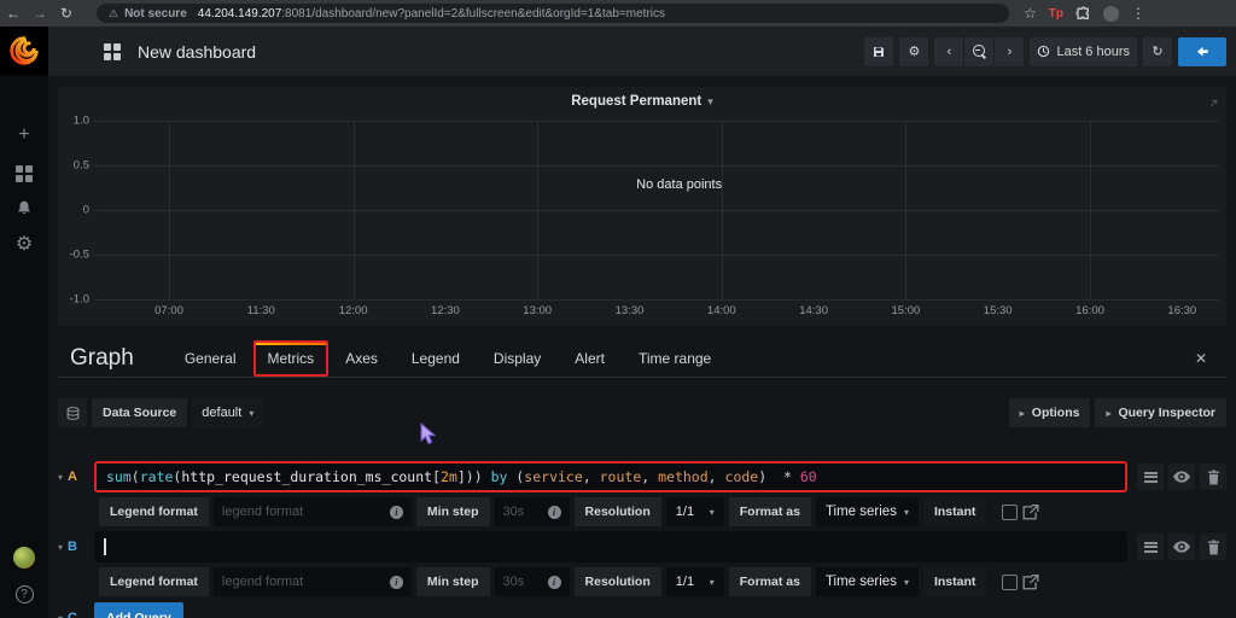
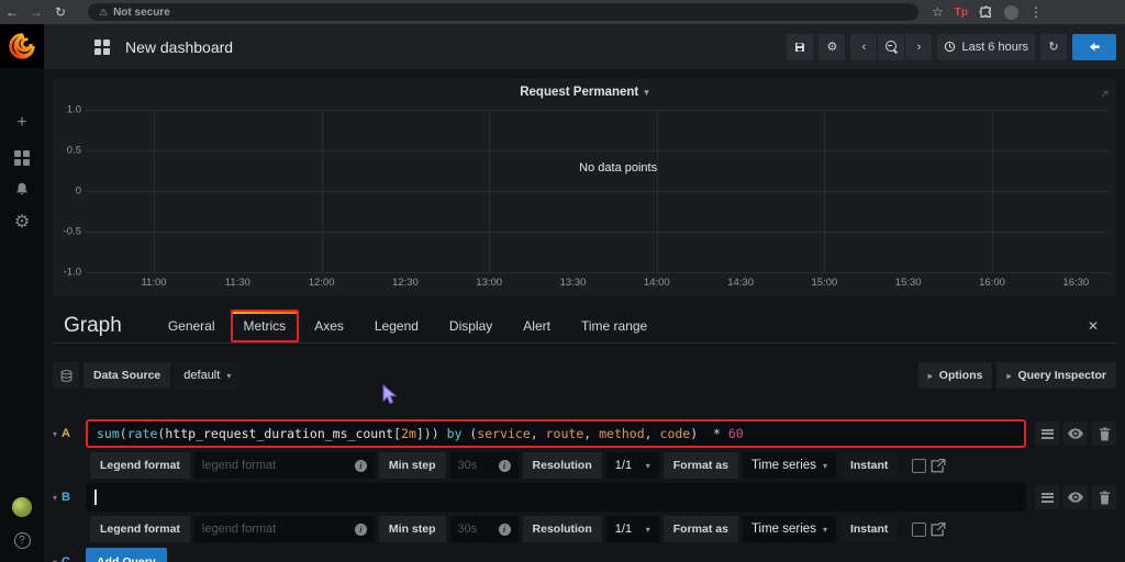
  ←
  →
  ↻
  ⚠
  Not secure
- 44.204.149.207:8081/dashboard/new?panelId=2&fullscreen&edit&orgId=1&tab=metrics
  ☆
  Tp
  ⋮
  +
  ⚙
  ?
  New dashboard
  ⚙
  ‹
  ›
  Last 6 hours
  ↻
  Request Permanent ▾
  1.0
  0.5
  0
  -0.5
  -1.0
  No data points
- 07:00
+ 11:00
  11:30
  12:00
  12:30
  13:00
  13:30
  14:00
  14:30
  15:00
  15:30
  16:00
  16:30
  Graph
  General
  Metrics
  Axes
  Legend
  Display
  Alert
  Time range
  ✕
  Data Source
  default
  ▾
  ▸
  Options
  ▸
  Query Inspector
  ▾
  A
  sum
  (
  rate
  (
  http_request_duration_ms_count
  [
  2m
  ]))
  by
  (
  service
  ,
  route
  ,
  method
  ,
  code
  ) *
  60
  Legend format
  legend format
  i
  Min step
  30s
  i
  Resolution
  1/1
  ▾
  Format as
  Time series
  ▾
  Instant
  ▾
  B
  Legend format
  legend format
  i
  Min step
  30s
  i
  Resolution
  1/1
  ▾
  Format as
  Time series
  ▾
  Instant
